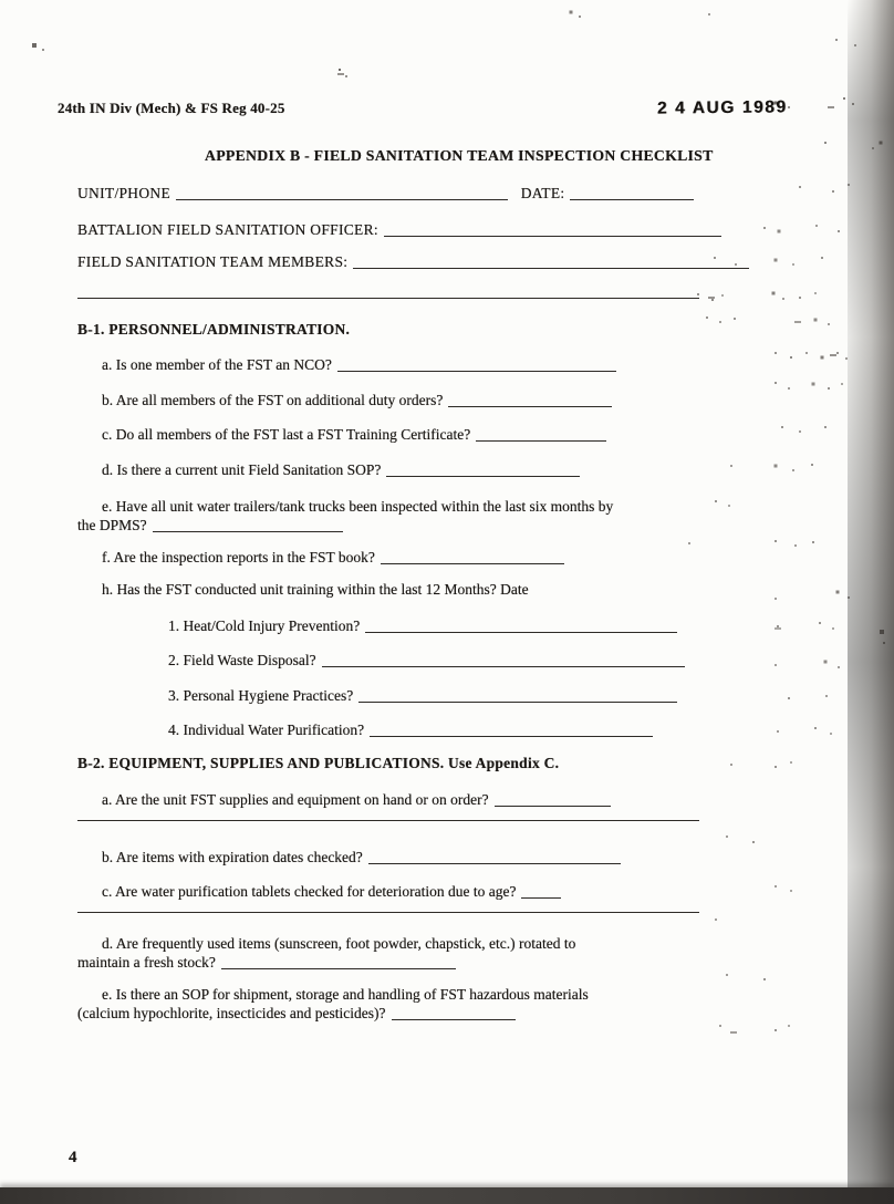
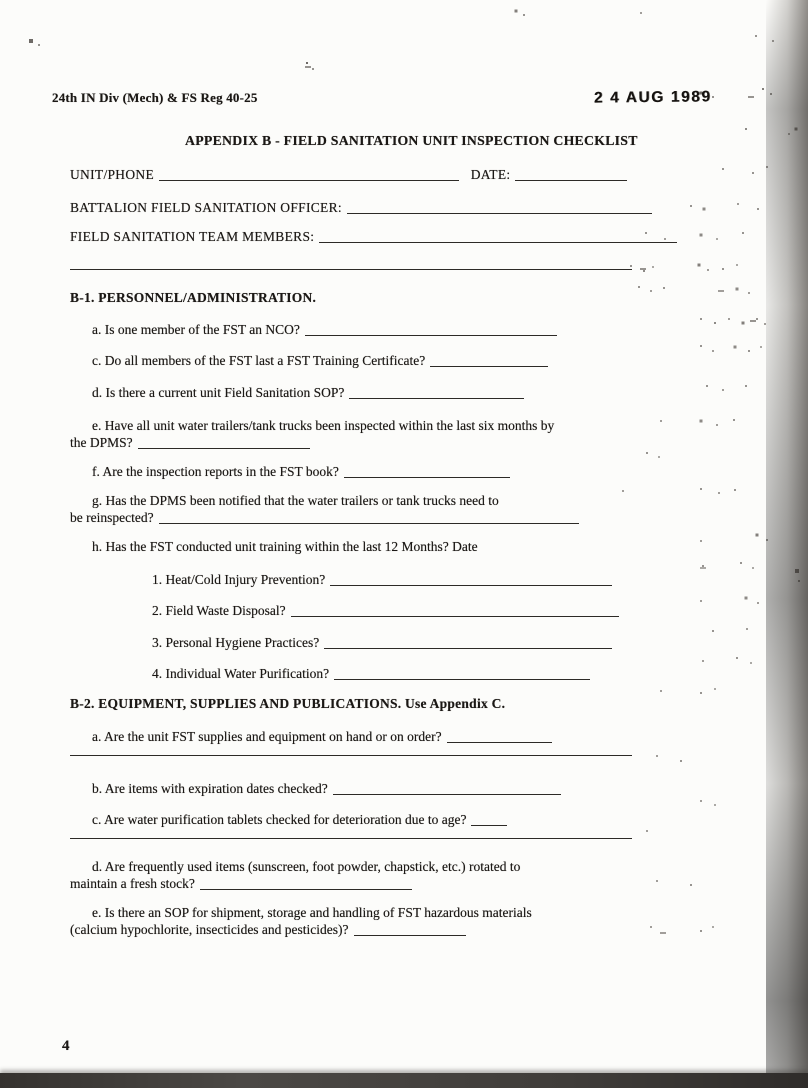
  24th IN Div (Mech) & FS Reg 40-25
  2 4 AUG 1989
- APPENDIX B - FIELD SANITATION TEAM INSPECTION CHECKLIST
+ APPENDIX B - FIELD SANITATION UNIT INSPECTION CHECKLIST
  UNIT/PHONE DATE:
  BATTALION FIELD SANITATION OFFICER:
  FIELD SANITATION TEAM MEMBERS:
  B-1. PERSONNEL/ADMINISTRATION.
  a. Is one member of the FST an NCO?
- b. Are all members of the FST on additional duty orders?
  c. Do all members of the FST last a FST Training Certificate?
  d. Is there a current unit Field Sanitation SOP?
  e. Have all unit water trailers/tank trucks been inspected within the last six months by
  the DPMS?
  f. Are the inspection reports in the FST book?
+ g. Has the DPMS been notified that the water trailers or tank trucks need to
+ be reinspected?
  h. Has the FST conducted unit training within the last 12 Months? Date
  1. Heat/Cold Injury Prevention?
  2. Field Waste Disposal?
  3. Personal Hygiene Practices?
  4. Individual Water Purification?
  B-2. EQUIPMENT, SUPPLIES AND PUBLICATIONS. Use Appendix C.
  a. Are the unit FST supplies and equipment on hand or on order?
  b. Are items with expiration dates checked?
  c. Are water purification tablets checked for deterioration due to age?
  d. Are frequently used items (sunscreen, foot powder, chapstick, etc.) rotated to
  maintain a fresh stock?
  e. Is there an SOP for shipment, storage and handling of FST hazardous materials
  (calcium hypochlorite, insecticides and pesticides)?
  4
